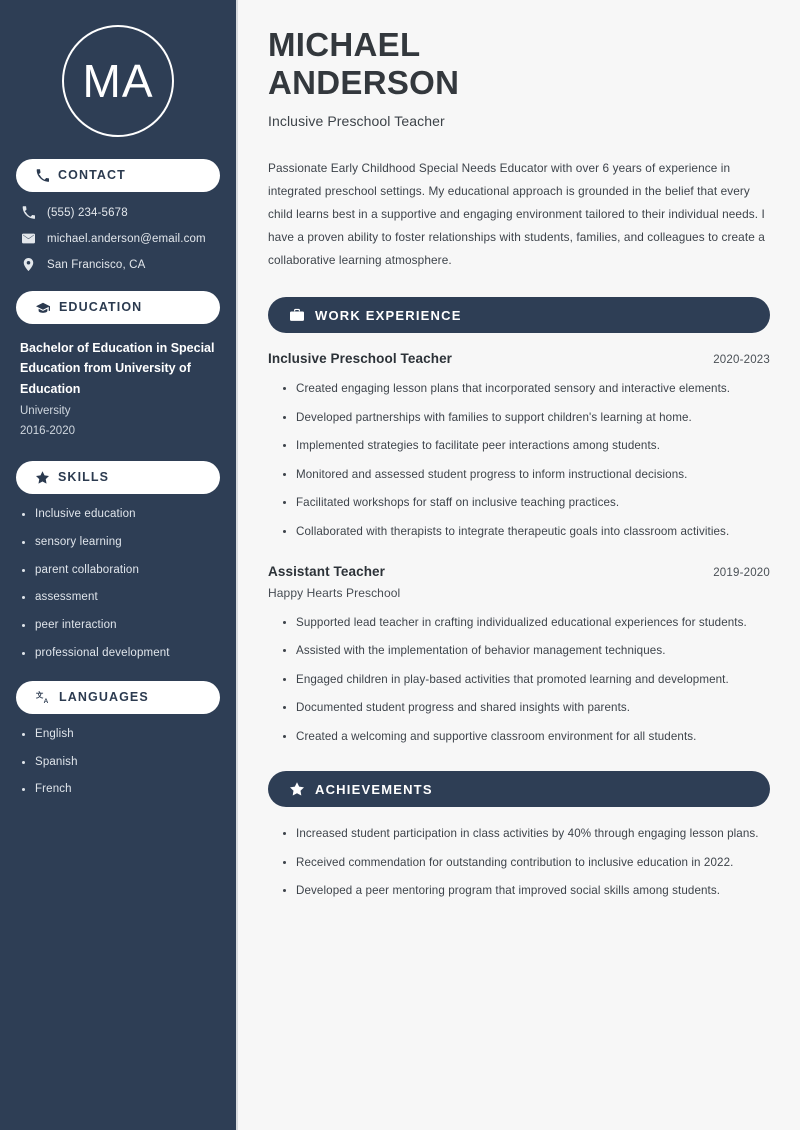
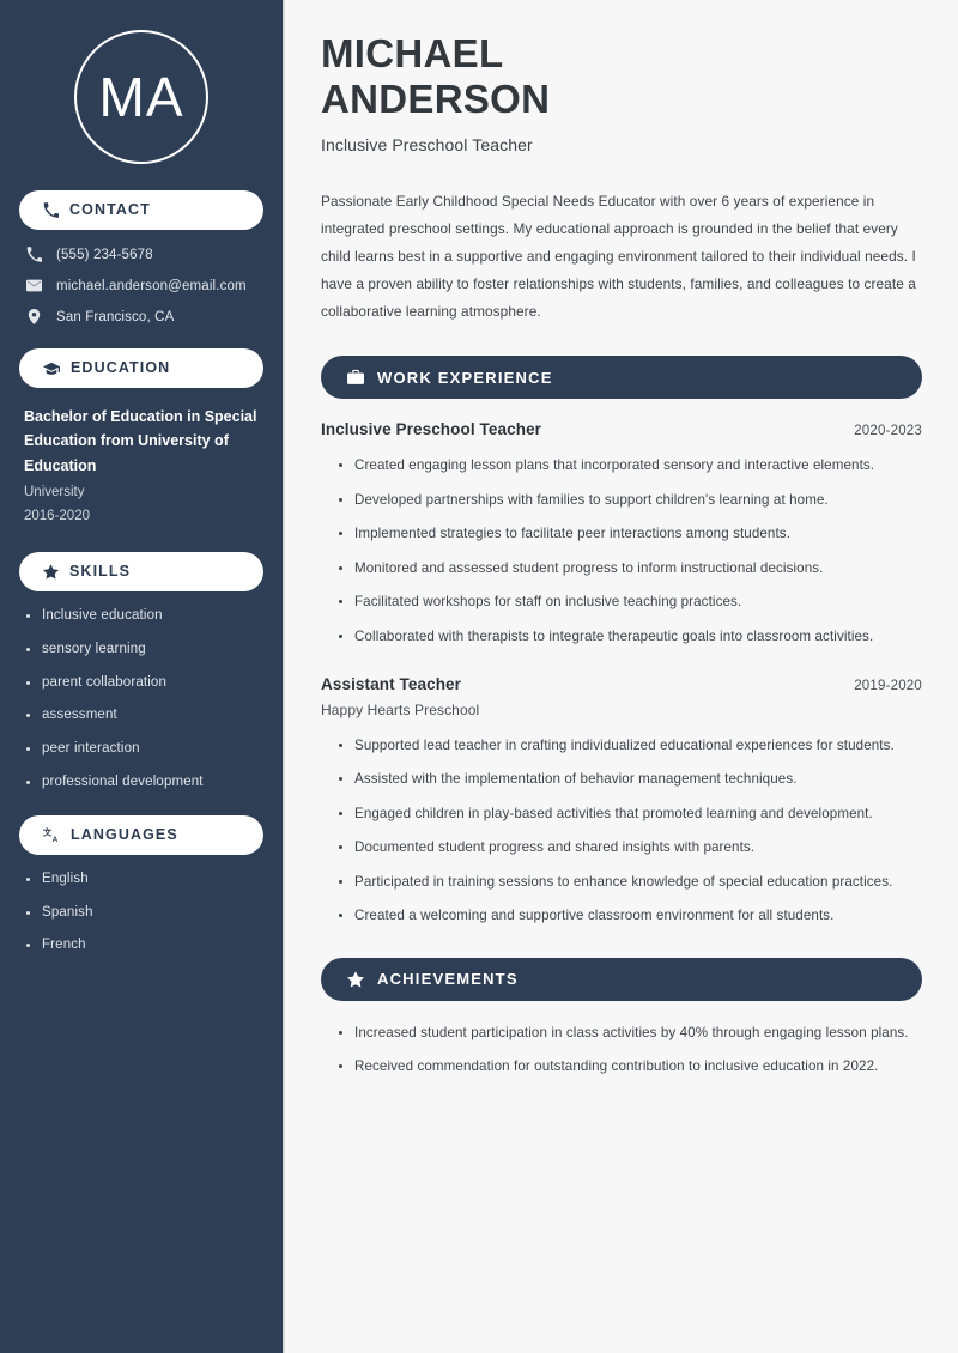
  MA
  CONTACT
  (555) 234-5678
  michael.anderson@email.com
  San Francisco, CA
  EDUCATION
  Bachelor of Education in Special Education from University of Education
  University
  2016-2020
  SKILLS
  Inclusive education
  sensory learning
  parent collaboration
  assessment
  peer interaction
  professional development
  文
  LANGUAGES
  English
  Spanish
  French
  MICHAEL
  ANDERSON
  Inclusive Preschool Teacher
  Passionate Early Childhood Special Needs Educator with over 6 years of experience in integrated preschool settings. My educational approach is grounded in the belief that every child learns best in a supportive and engaging environment tailored to their individual needs. I have a proven ability to foster relationships with students, families, and colleagues to create a collaborative learning atmosphere.
  WORK EXPERIENCE
  Inclusive Preschool Teacher
  2020-2023
  Created engaging lesson plans that incorporated sensory and interactive elements.
  Developed partnerships with families to support children's learning at home.
  Implemented strategies to facilitate peer interactions among students.
  Monitored and assessed student progress to inform instructional decisions.
  Facilitated workshops for staff on inclusive teaching practices.
  Collaborated with therapists to integrate therapeutic goals into classroom activities.
  Assistant Teacher
  2019-2020
  Happy Hearts Preschool
  Supported lead teacher in crafting individualized educational experiences for students.
  Assisted with the implementation of behavior management techniques.
  Engaged children in play-based activities that promoted learning and development.
  Documented student progress and shared insights with parents.
+ Participated in training sessions to enhance knowledge of special education practices.
  Created a welcoming and supportive classroom environment for all students.
  ACHIEVEMENTS
  Increased student participation in class activities by 40% through engaging lesson plans.
  Received commendation for outstanding contribution to inclusive education in 2022.
- Developed a peer mentoring program that improved social skills among students.
